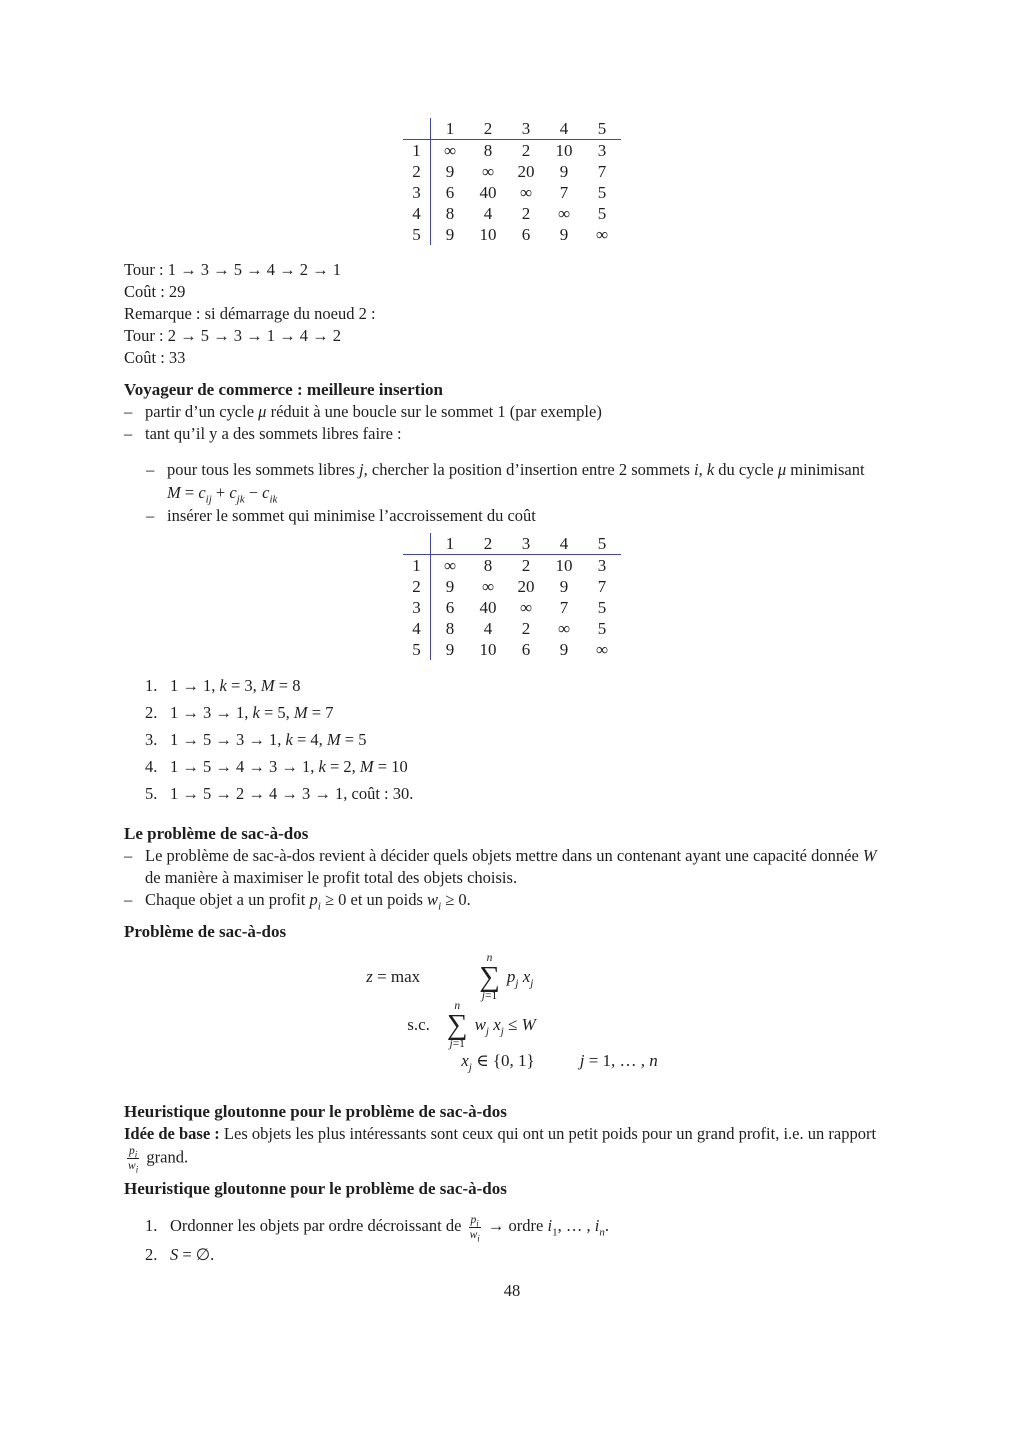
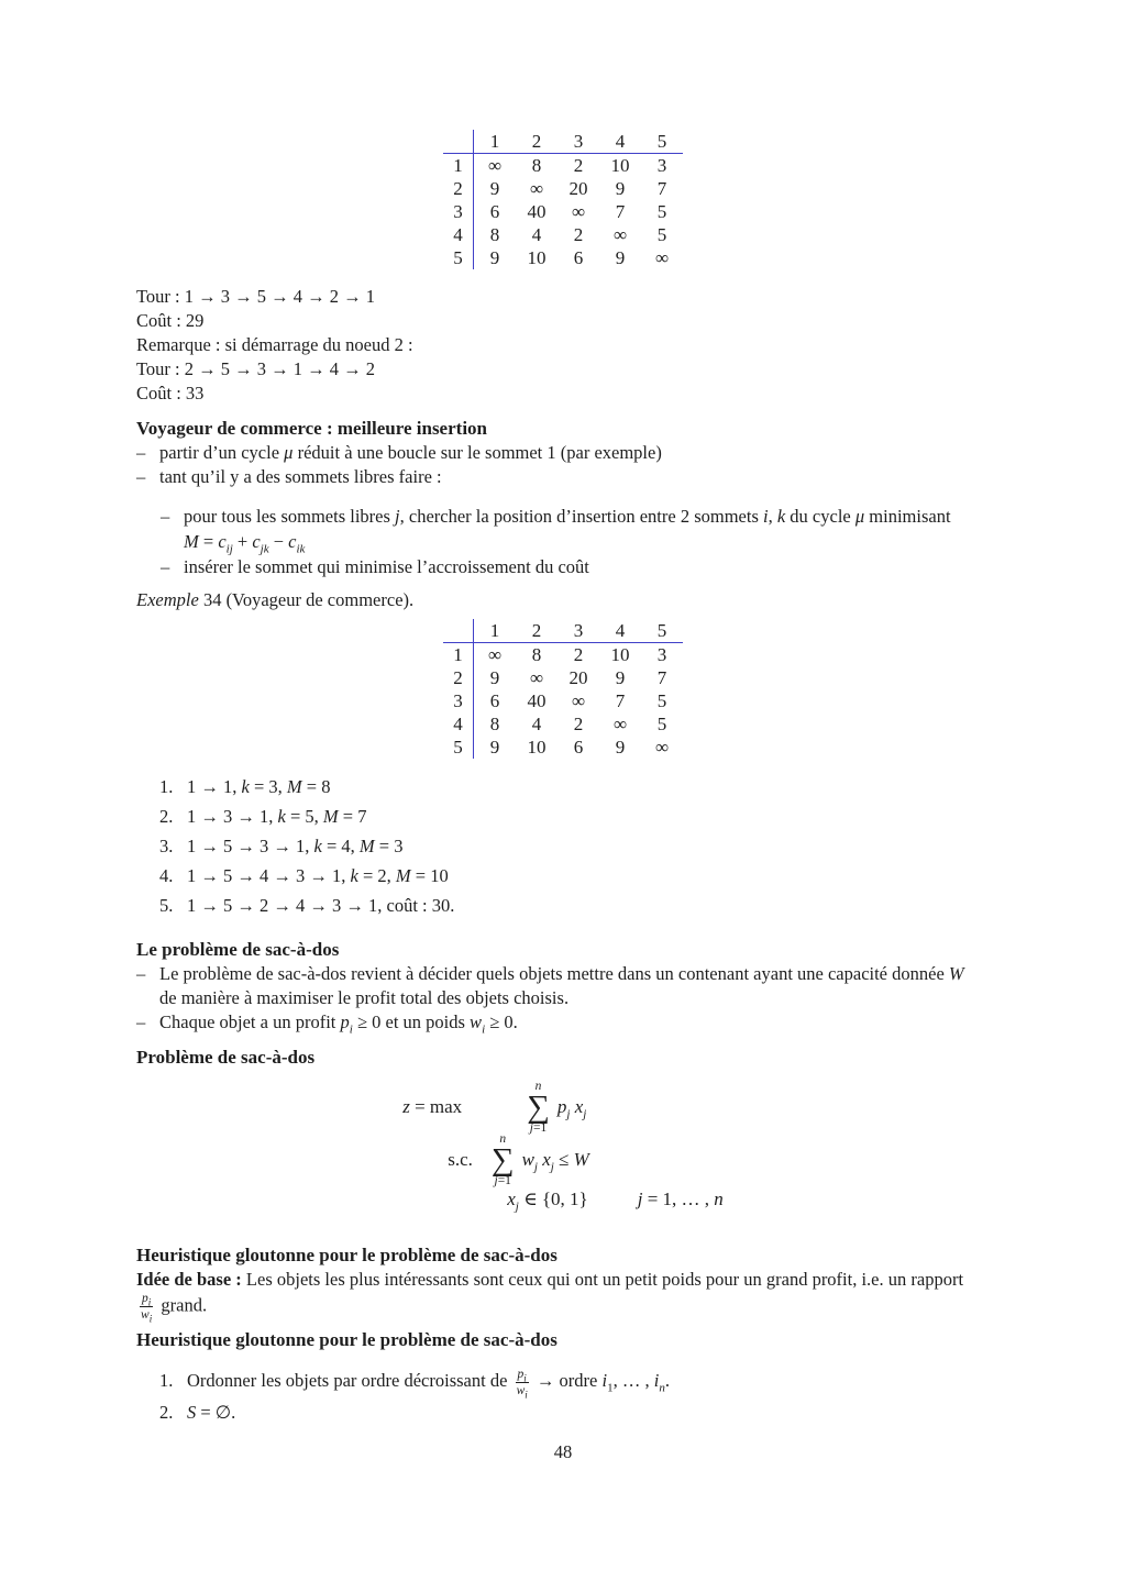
  	1	2	3	4	5
  1	∞	8	2	10	3
  2	9	∞	20	9	7
  3	6	40	∞	7	5
  4	8	4	2	∞	5
  5	9	10	6	9	∞
  Tour : 1 → 3 → 5 → 4 → 2 → 1
  Coût : 29
  Remarque : si démarrage du noeud 2 :
  Tour : 2 → 5 → 3 → 1 → 4 → 2
  Coût : 33
  Voyageur de commerce : meilleure insertion
  –
  partir d’un cycle μ réduit à une boucle sur le sommet 1 (par exemple)
  –
  tant qu’il y a des sommets libres faire :
  –
  pour tous les sommets libres j, chercher la position d’insertion entre 2 sommets i, k du cycle μ minimisant
  M = cij + cjk − cik
  –
  insérer le sommet qui minimise l’accroissement du coût
+ Exemple 34 (Voyageur de commerce).
  	1	2	3	4	5
  1	∞	8	2	10	3
  2	9	∞	20	9	7
  3	6	40	∞	7	5
  4	8	4	2	∞	5
  5	9	10	6	9	∞
  1.
  1 → 1, k = 3, M = 8
  2.
  1 → 3 → 1, k = 5, M = 7
  3.
- 1 → 5 → 3 → 1, k = 4, M = 5
+ 1 → 5 → 3 → 1, k = 4, M = 3
  4.
  1 → 5 → 4 → 3 → 1, k = 2, M = 10
  5.
  1 → 5 → 2 → 4 → 3 → 1, coût : 30.
  Le problème de sac-à-dos
  –
  Le problème de sac-à-dos revient à décider quels objets mettre dans un contenant ayant une capacité donnée W
  de manière à maximiser le profit total des objets choisis.
  –
  Chaque objet a un profit pi ≥ 0 et un poids wi ≥ 0.
  Problème de sac-à-dos
  z = max
  n
  ∑
  j=1
  pj xj
  s.c.
  n
  ∑
  j=1
  wj xj ≤ W
  xj ∈ {0, 1}
  j = 1, … , n
  Heuristique gloutonne pour le problème de sac-à-dos
  Idée de base : Les objets les plus intéressants sont ceux qui ont un petit poids pour un grand profit, i.e. un rapport
  pi
  wi
  grand.
  Heuristique gloutonne pour le problème de sac-à-dos
  1.
  Ordonner les objets par ordre décroissant de
  pi
  wi
  → ordre i1, … , in.
  2.
  S = ∅.
  48
